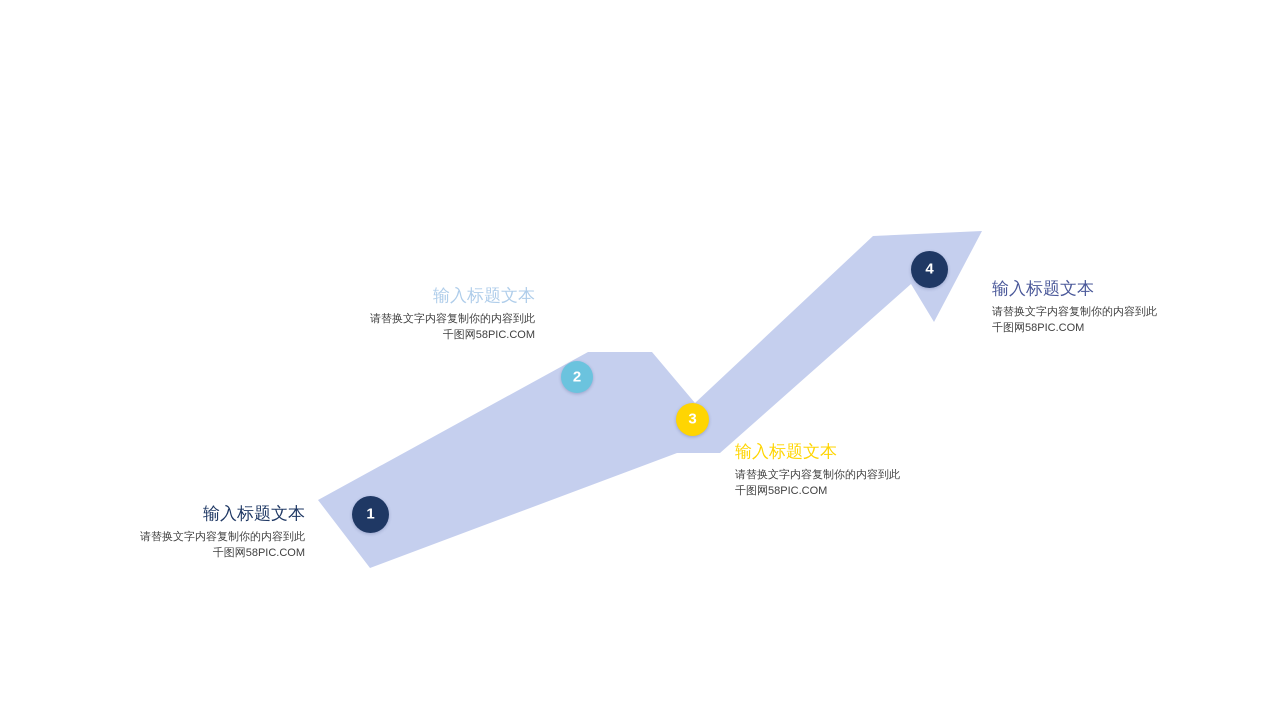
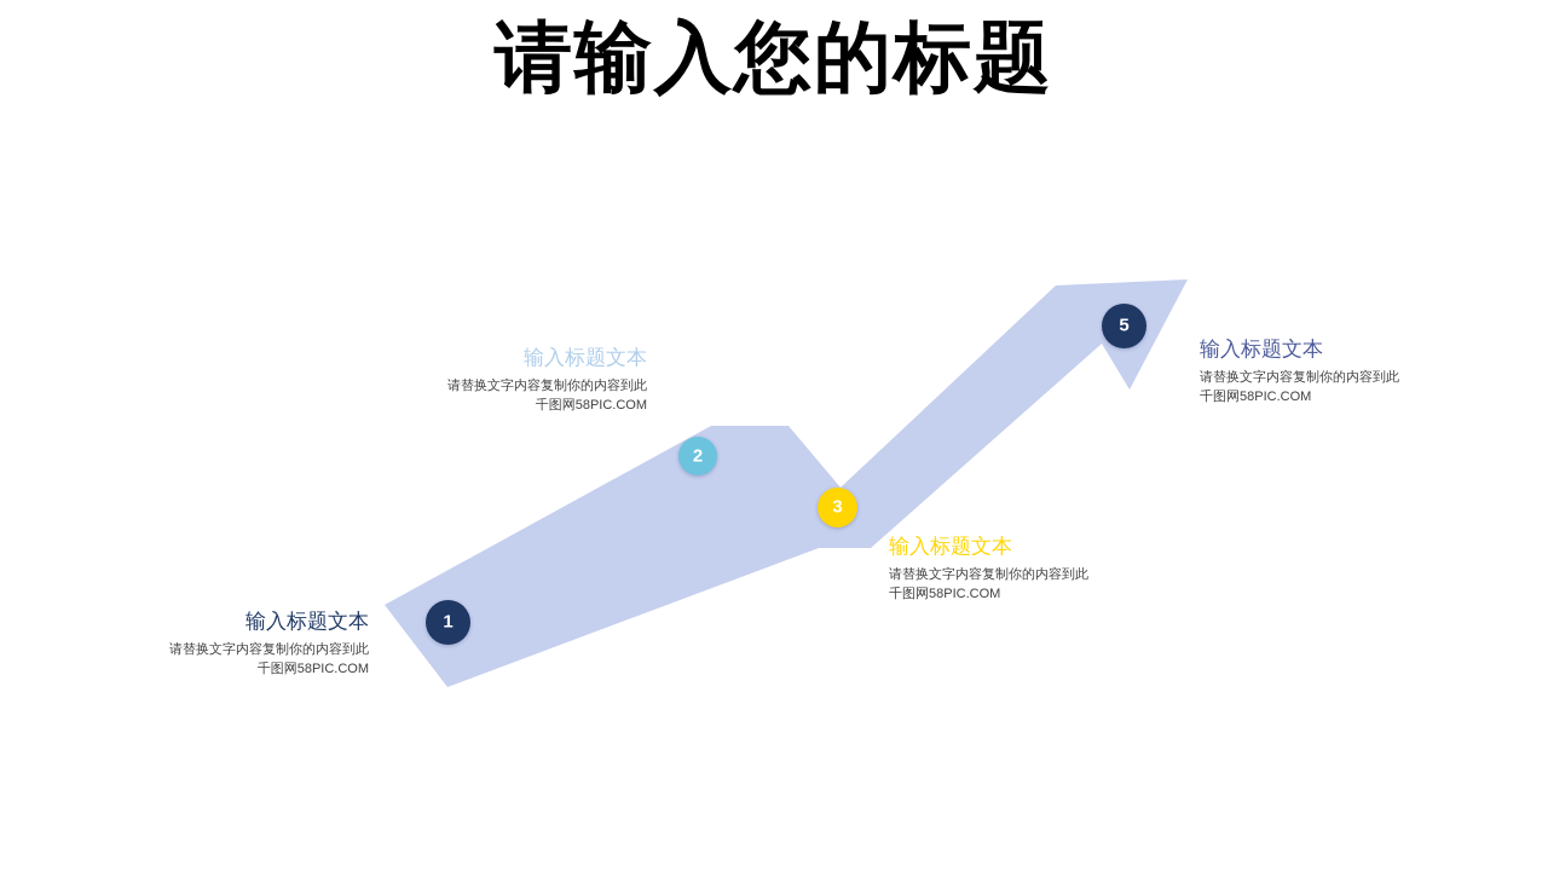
+ 请输入您的标题
  1
  2
  3
- 4
+ 5
  输入标题文本
  请替换文字内容复制你的内容到此
  千图网58PIC.COM
  输入标题文本
  请替换文字内容复制你的内容到此
  千图网58PIC.COM
  输入标题文本
  请替换文字内容复制你的内容到此
  千图网58PIC.COM
  输入标题文本
  请替换文字内容复制你的内容到此
  千图网58PIC.COM
